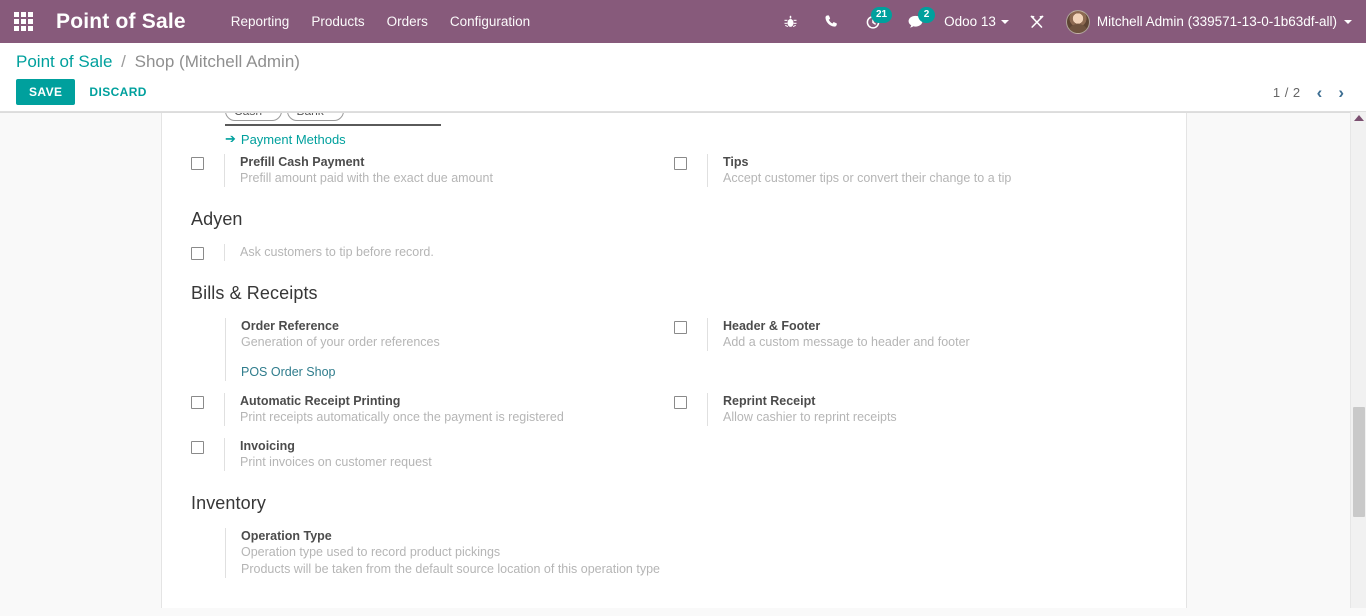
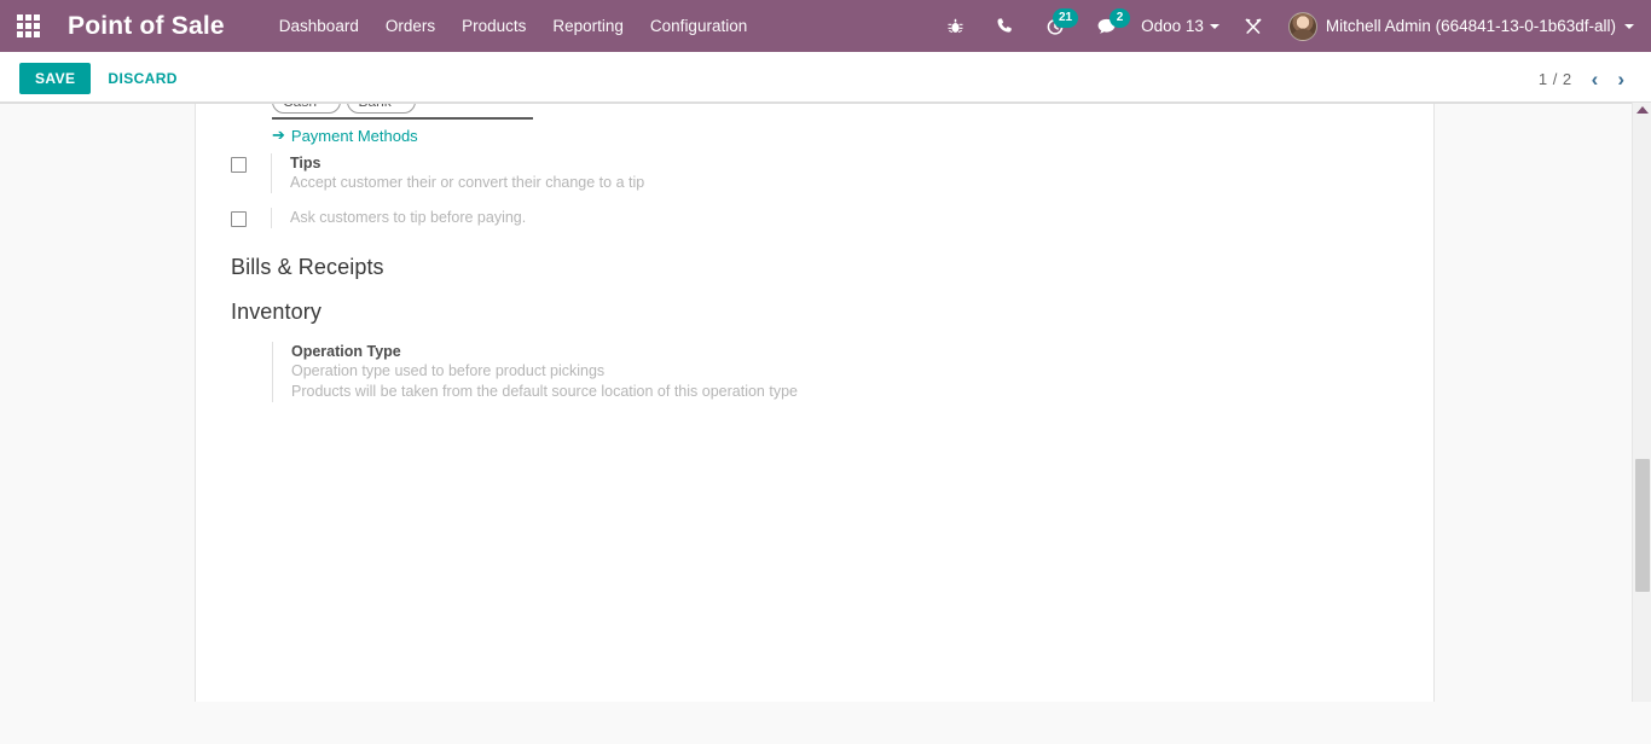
  Point of Sale
+ Dashboard
- Reporting
+ Orders
  Products
- Orders
+ Reporting
  Configuration
  21
  2
  Odoo 13
- Mitchell Admin (339571-13-0-1b63df-all)
+ Mitchell Admin (664841-13-0-1b63df-all)
- Point of Sale / Shop (Mitchell Admin)
  SAVE
  DISCARD
  1 / 2
  ‹
  ›
  ➔
  Payment Methods
- Prefill Cash Payment
- Prefill amount paid with the exact due amount
  Tips
- Accept customer tips or convert their change to a tip
+ Accept customer their or convert their change to a tip
- Adyen
- Ask customers to tip before record.
+ Ask customers to tip before paying.
  Bills & Receipts
- Order Reference
- Generation of your order references
- POS Order Shop
- Header & Footer
- Add a custom message to header and footer
- Automatic Receipt Printing
- Print receipts automatically once the payment is registered
- Reprint Receipt
- Allow cashier to reprint receipts
- Invoicing
- Print invoices on customer request
  Inventory
  Operation Type
- Operation type used to record product pickings
+ Operation type used to before product pickings
  Products will be taken from the default source location of this operation type
